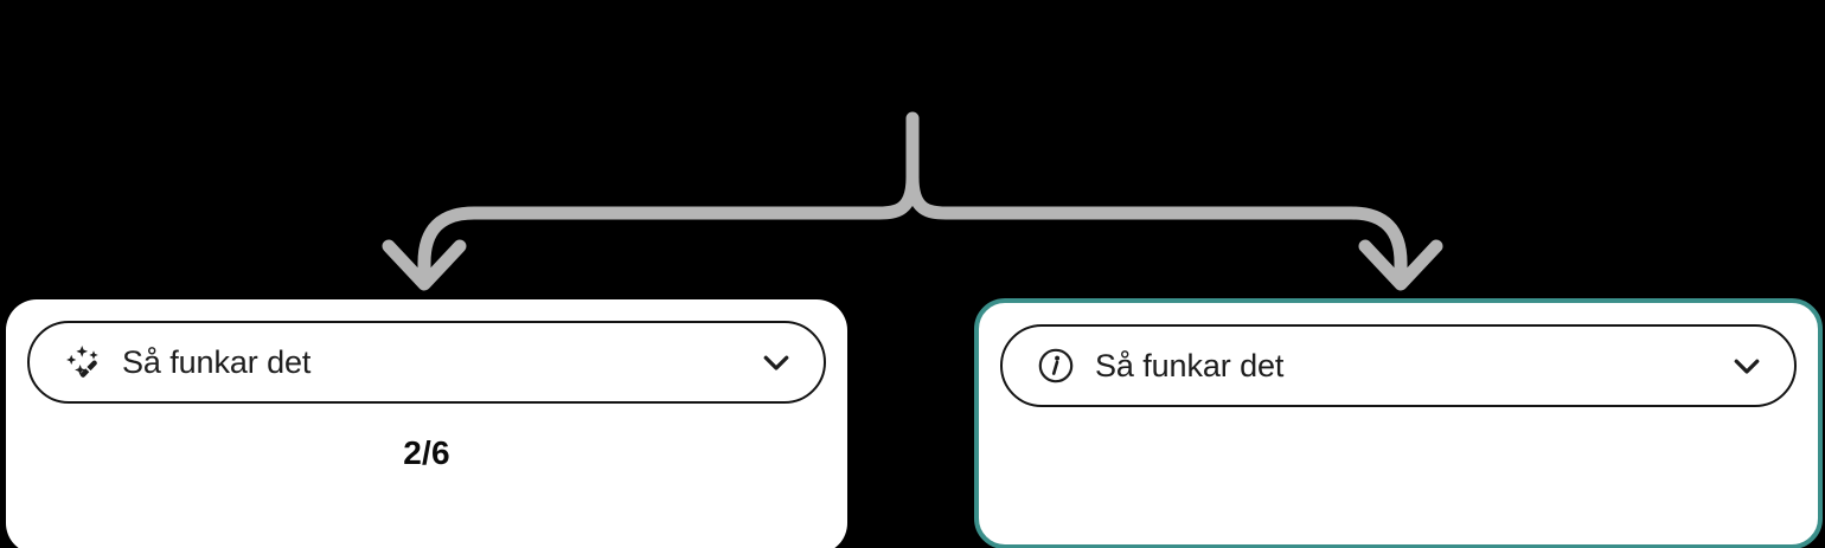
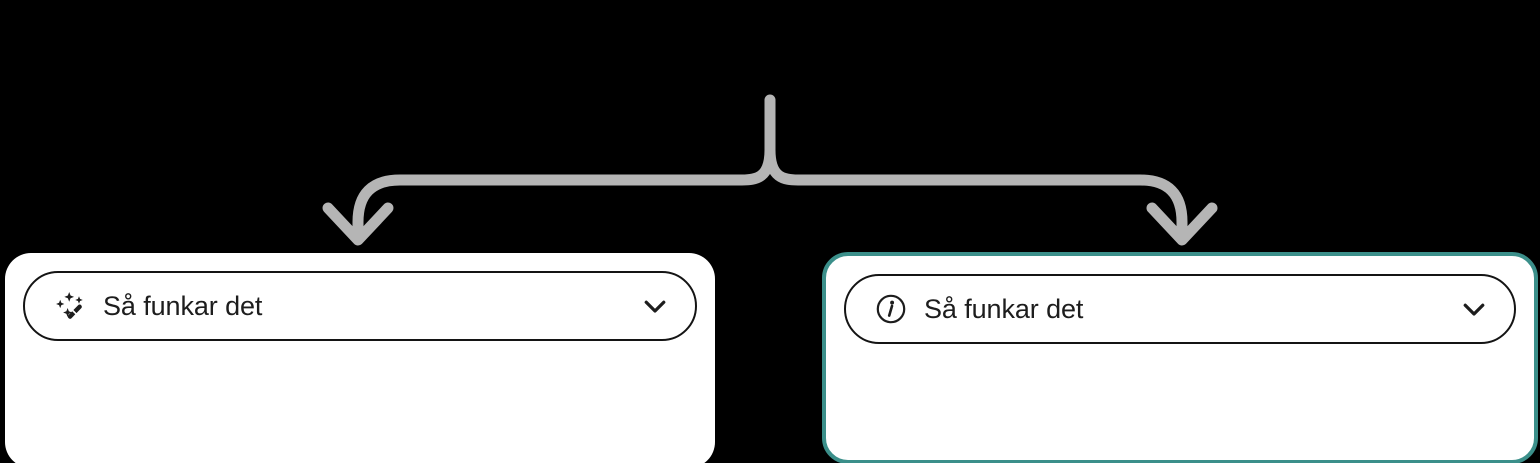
  Så funkar det
- 2/6
  Så funkar det
